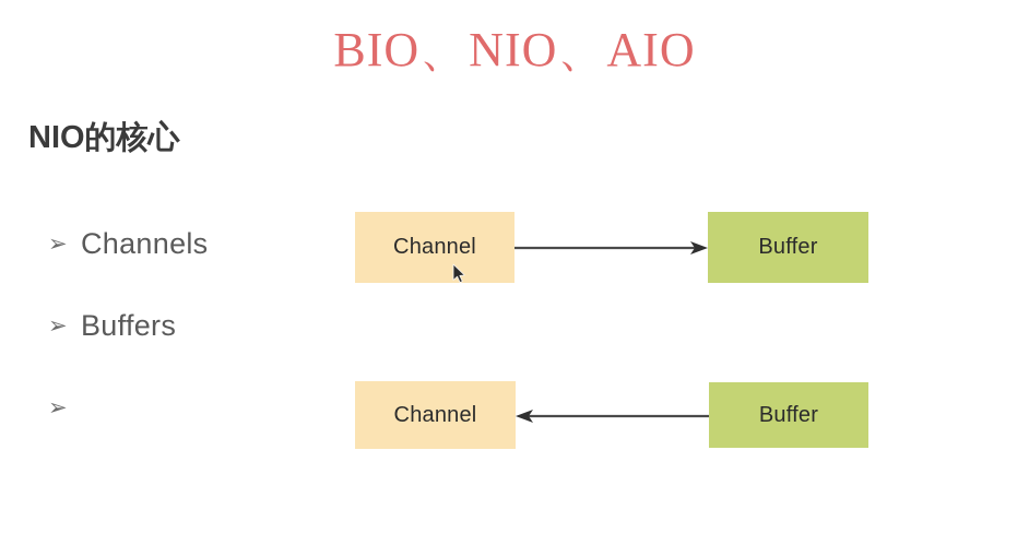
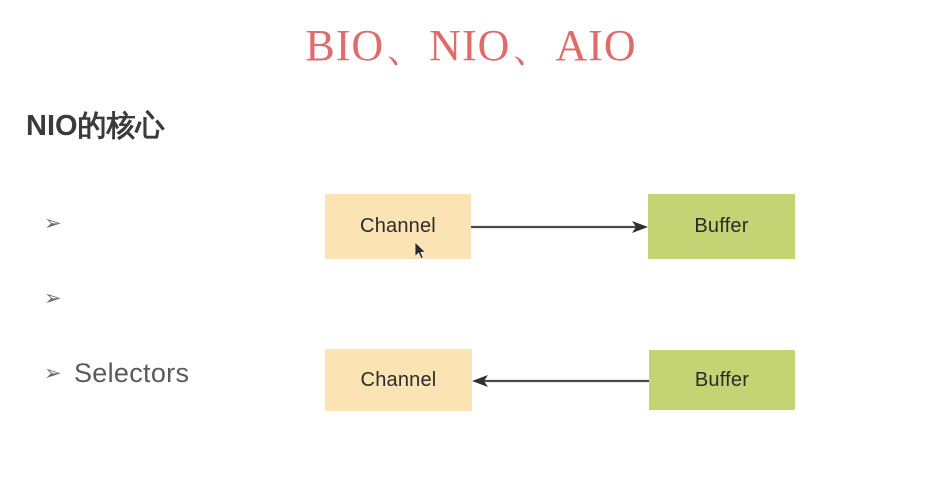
  BIO、NIO、AIO
  NIO的核心
  ➢
- Channels
  ➢
- Buffers
  ➢
+ Selectors
  Channel
  Buffer
  Channel
  Buffer
